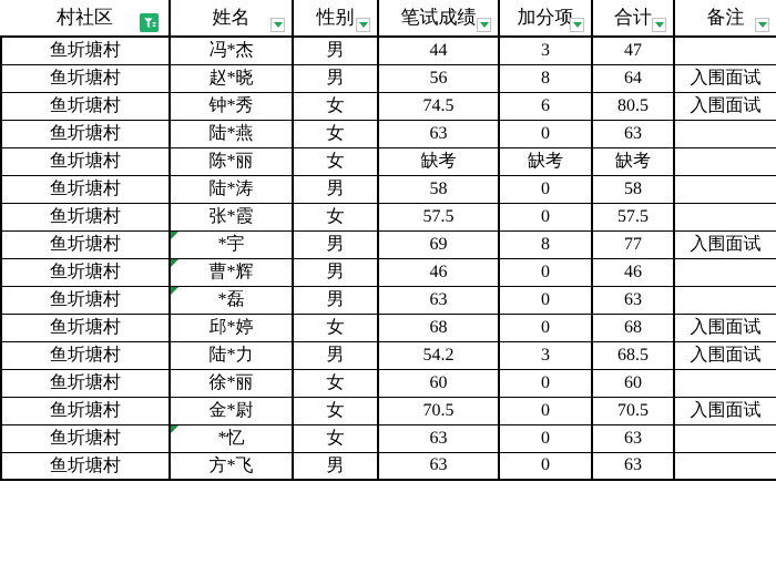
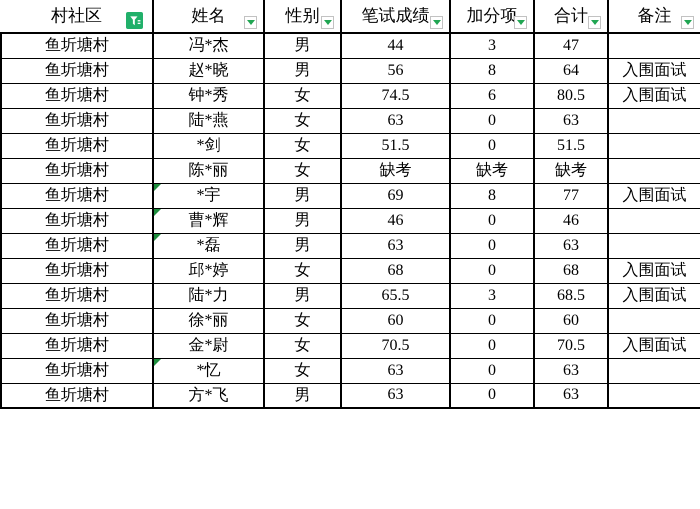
  村社区	姓名	性别	笔试成绩	加分项	合计	备注
  鱼圻塘村	冯*杰	男	44	3	47
  鱼圻塘村	赵*晓	男	56	8	64	入围面试
  鱼圻塘村	钟*秀	女	74.5	6	80.5	入围面试
  鱼圻塘村	陆*燕	女	63	0	63
+ 鱼圻塘村	*剑	女	51.5	0	51.5
  鱼圻塘村	陈*丽	女	缺考	缺考	缺考
- 鱼圻塘村	陆*涛	男	58	0	58
- 鱼圻塘村	张*霞	女	57.5	0	57.5
  鱼圻塘村	*宇	男	69	8	77	入围面试
  鱼圻塘村	曹*辉	男	46	0	46
  鱼圻塘村	*磊	男	63	0	63
  鱼圻塘村	邱*婷	女	68	0	68	入围面试
- 鱼圻塘村	陆*力	男	54.2	3	68.5	入围面试
+ 鱼圻塘村	陆*力	男	65.5	3	68.5	入围面试
  鱼圻塘村	徐*丽	女	60	0	60
  鱼圻塘村	金*尉	女	70.5	0	70.5	入围面试
  鱼圻塘村	*忆	女	63	0	63
  鱼圻塘村	方*飞	男	63	0	63
